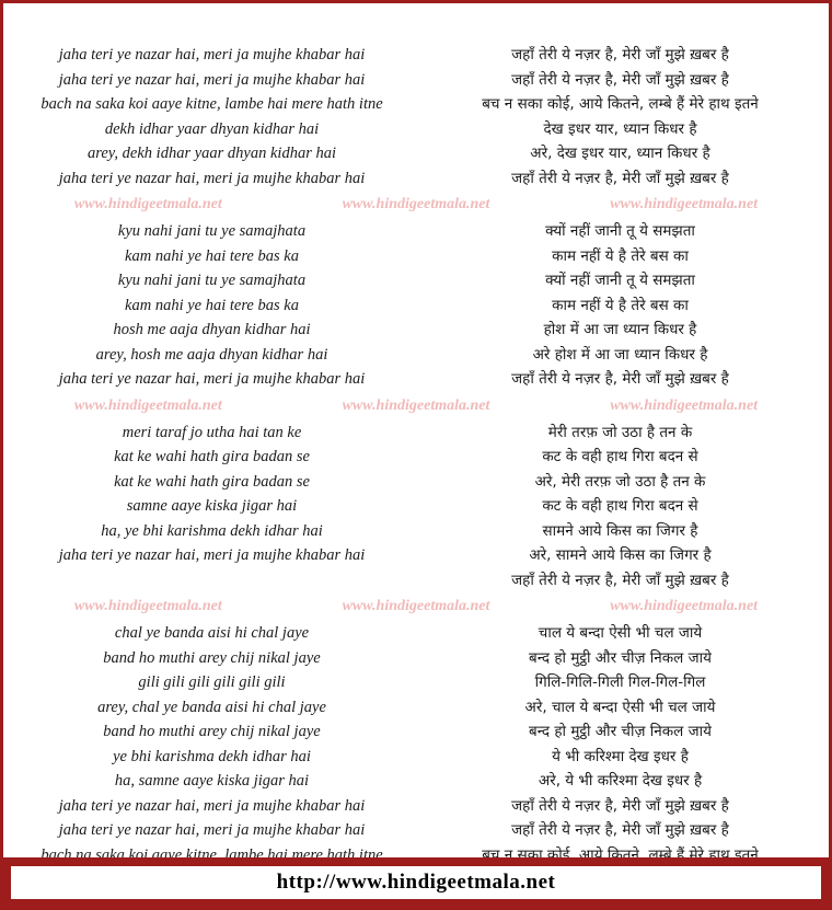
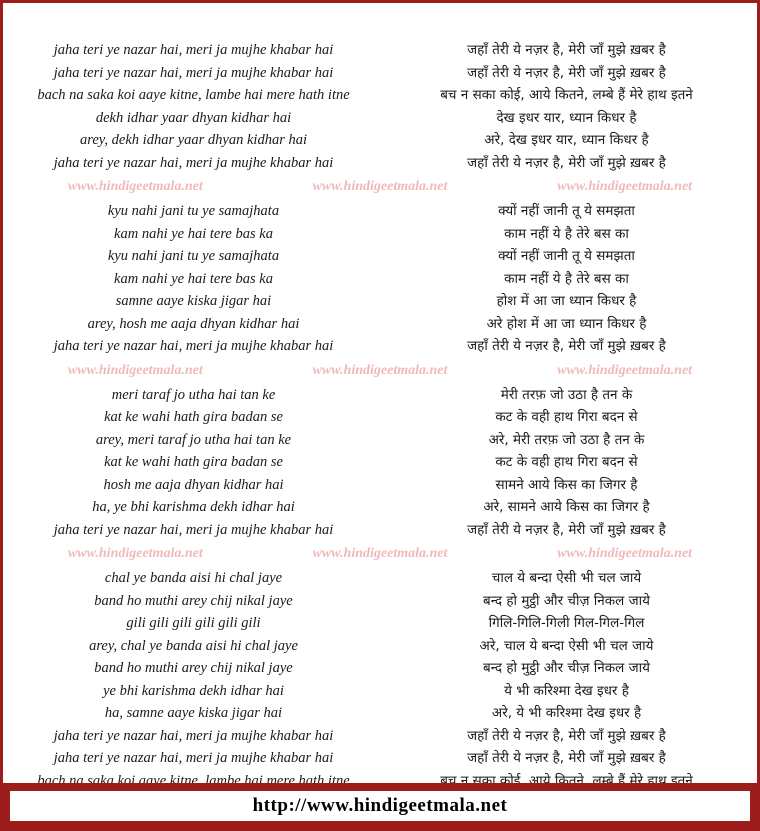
  jaha teri ye nazar hai, meri ja mujhe khabar hai
  jaha teri ye nazar hai, meri ja mujhe khabar hai
  bach na saka koi aaye kitne, lambe hai mere hath itne
  dekh idhar yaar dhyan kidhar hai
  arey, dekh idhar yaar dhyan kidhar hai
  jaha teri ye nazar hai, meri ja mujhe khabar hai
  जहाँ तेरी ये नज़र है, मेरी जाँ मुझे ख़बर है
  जहाँ तेरी ये नज़र है, मेरी जाँ मुझे ख़बर है
  बच न सका कोई, आये कितने, लम्बे हैं मेरे हाथ इतने
  देख इधर यार, ध्यान किधर है
  अरे, देख इधर यार, ध्यान किधर है
  जहाँ तेरी ये नज़र है, मेरी जाँ मुझे ख़बर है
  www.hindigeetmala.net
  www.hindigeetmala.net
  www.hindigeetmala.net
  kyu nahi jani tu ye samajhata
  kam nahi ye hai tere bas ka
  kyu nahi jani tu ye samajhata
  kam nahi ye hai tere bas ka
- hosh me aaja dhyan kidhar hai
+ samne aaye kiska jigar hai
  arey, hosh me aaja dhyan kidhar hai
  jaha teri ye nazar hai, meri ja mujhe khabar hai
  क्यों नहीं जानी तू ये समझता
  काम नहीं ये है तेरे बस का
  क्यों नहीं जानी तू ये समझता
  काम नहीं ये है तेरे बस का
  होश में आ जा ध्यान किधर है
  अरे होश में आ जा ध्यान किधर है
  जहाँ तेरी ये नज़र है, मेरी जाँ मुझे ख़बर है
  www.hindigeetmala.net
  www.hindigeetmala.net
  www.hindigeetmala.net
  meri taraf jo utha hai tan ke
  kat ke wahi hath gira badan se
+ arey, meri taraf jo utha hai tan ke
  kat ke wahi hath gira badan se
- samne aaye kiska jigar hai
+ hosh me aaja dhyan kidhar hai
  ha, ye bhi karishma dekh idhar hai
  jaha teri ye nazar hai, meri ja mujhe khabar hai
  मेरी तरफ़ जो उठा है तन के
  कट के वही हाथ गिरा बदन से
  अरे, मेरी तरफ़ जो उठा है तन के
  कट के वही हाथ गिरा बदन से
  सामने आये किस का जिगर है
  अरे, सामने आये किस का जिगर है
  जहाँ तेरी ये नज़र है, मेरी जाँ मुझे ख़बर है
  www.hindigeetmala.net
  www.hindigeetmala.net
  www.hindigeetmala.net
  chal ye banda aisi hi chal jaye
  band ho muthi arey chij nikal jaye
  gili gili gili gili gili gili
  arey, chal ye banda aisi hi chal jaye
  band ho muthi arey chij nikal jaye
  ye bhi karishma dekh idhar hai
  ha, samne aaye kiska jigar hai
  jaha teri ye nazar hai, meri ja mujhe khabar hai
  jaha teri ye nazar hai, meri ja mujhe khabar hai
  bach na saka koi aaye kitne, lambe hai mere hath itne
  चाल ये बन्दा ऐसी भी चल जाये
  बन्द हो मुट्ठी और चीज़ निकल जाये
  गिलि-गिलि-गिली गिल-गिल-गिल
  अरे, चाल ये बन्दा ऐसी भी चल जाये
  बन्द हो मुट्ठी और चीज़ निकल जाये
  ये भी करिश्मा देख इधर है
  अरे, ये भी करिश्मा देख इधर है
  जहाँ तेरी ये नज़र है, मेरी जाँ मुझे ख़बर है
  जहाँ तेरी ये नज़र है, मेरी जाँ मुझे ख़बर है
  बच न सका कोई, आये कितने, लम्बे हैं मेरे हाथ इतने
  http://www.hindigeetmala.net
